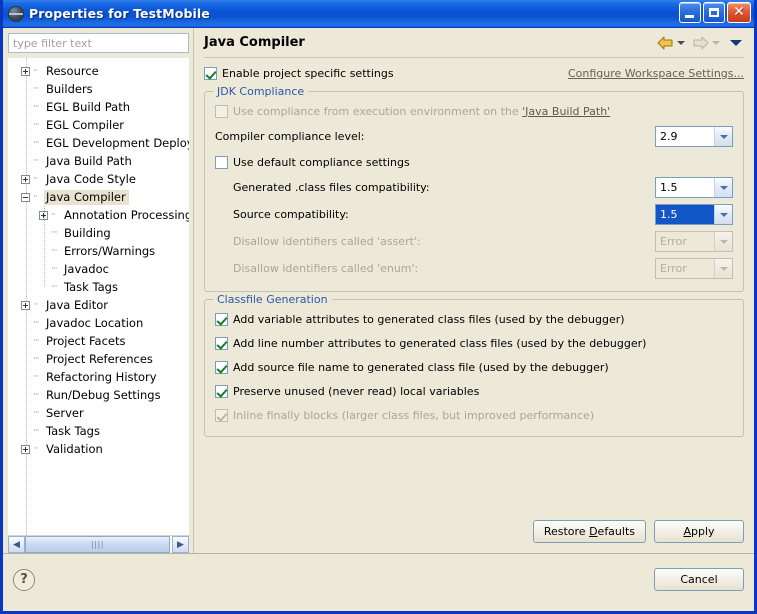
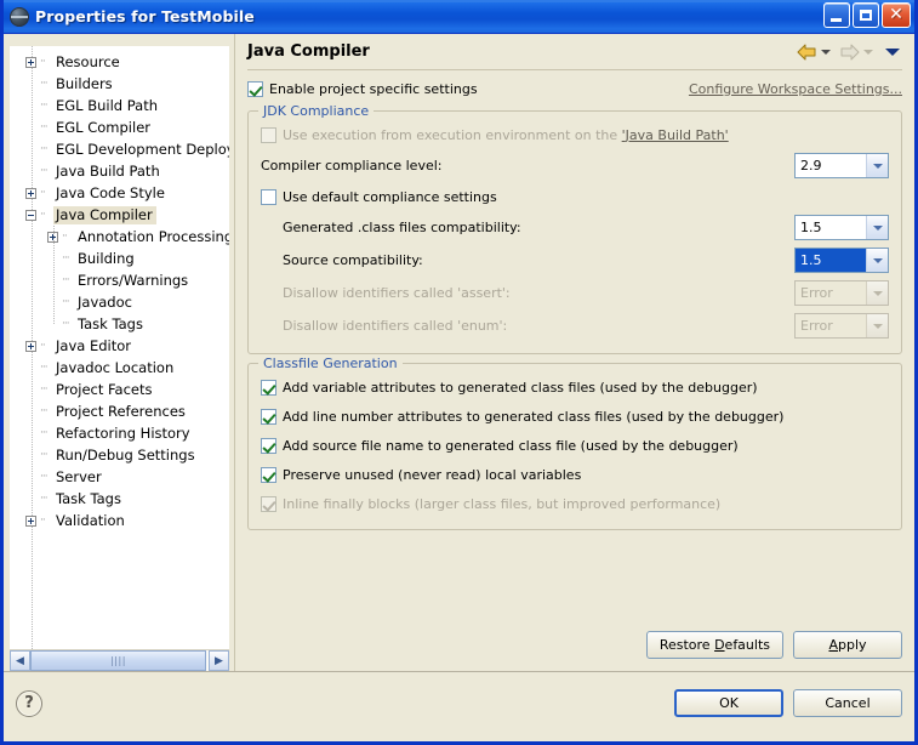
  Properties for TestMobile
  ✕
- type filter text
  ··
  Resource
  ···
  Builders
  ···
  EGL Build Path
  ···
  EGL Compiler
  ···
  EGL Development Deplo
  ···
  Java Build Path
  ··
  Java Code Style
  ··
  Java Compiler
  ··
  Annotation Processing
  ···
  Building
  ···
  Errors/Warnings
  ···
  Javadoc
  ···
  Task Tags
  ··
  Java Editor
  ···
  Javadoc Location
  ···
  Project Facets
  ···
  Project References
  ···
  Refactoring History
  ···
  Run/Debug Settings
  ···
  Server
  ···
  Task Tags
  ··
  Validation
  ◀
  ||||
  ▶
  Java Compiler
  Enable project specific settings
  Configure Workspace Settings...
  JDK Compliance
- Use compliance from execution environment on the 'Java Build Path'
+ Use execution from execution environment on the 'Java Build Path'
  Compiler compliance level:
  2.9
  Use default compliance settings
  Generated .class files compatibility:
  1.5
  Source compatibility:
  1.5
  Disallow identifiers called 'assert':
  Error
  Disallow identifiers called 'enum':
  Error
  Classfile Generation
  Add variable attributes to generated class files (used by the debugger)
  Add line number attributes to generated class files (used by the debugger)
  Add source file name to generated class file (used by the debugger)
  Preserve unused (never read) local variables
  Inline finally blocks (larger class files, but improved performance)
  Restore Defaults
  Apply
  ?
+ OK
  Cancel
